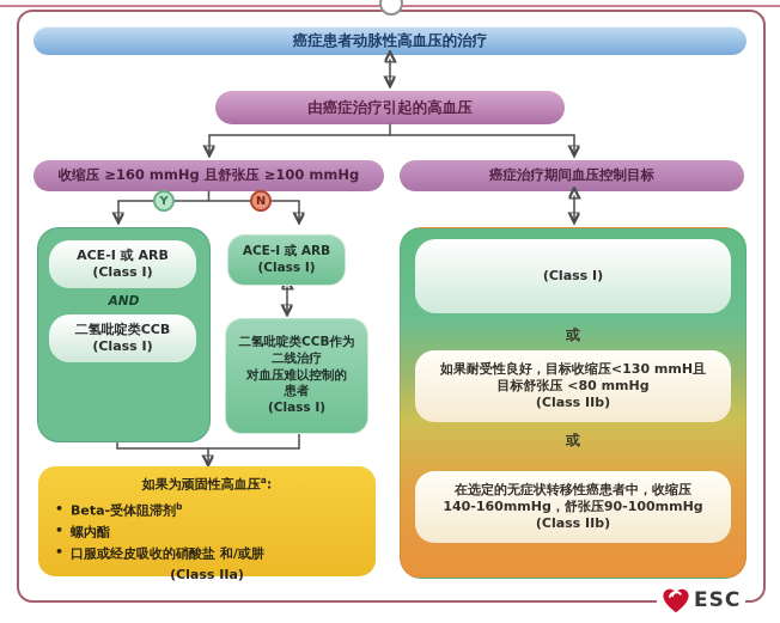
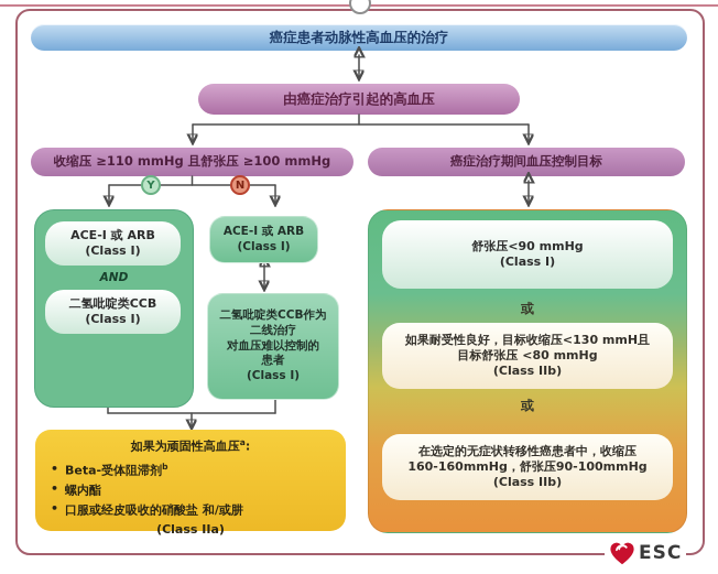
  癌症患者动脉性高血压的治疗
  由癌症治疗引起的高血压
- 收缩压 ≥160 mmHg 且舒张压 ≥100 mmHg
+ 收缩压 ≥110 mmHg 且舒张压 ≥100 mmHg
  癌症治疗期间血压控制目标
  Y
  N
  ACE-I 或 ARB
  (Class I)
  AND
  二氢吡啶类CCB
  (Class I)
  ACE-I 或 ARB
  (Class I)
  二氢吡啶类CCB作为
  二线治疗
  对血压难以控制的
  患者
  (Class I)
  如果为顽固性高血压a:
  •
  Beta-受体阻滞剂b
  •
  螺内酯
  •
  口服或经皮吸收的硝酸盐 和/或肼
  (Class IIa)
+ 舒张压<90 mmHg
  (Class I)
  或
  如果耐受性良好，目标收缩压<130 mmH且
  目标舒张压 <80 mmHg
  (Class IIb)
  或
  在选定的无症状转移性癌患者中，收缩压
- 140-160mmHg，舒张压90-100mmHg
+ 160-160mmHg，舒张压90-100mmHg
  (Class IIb)
  ESC
